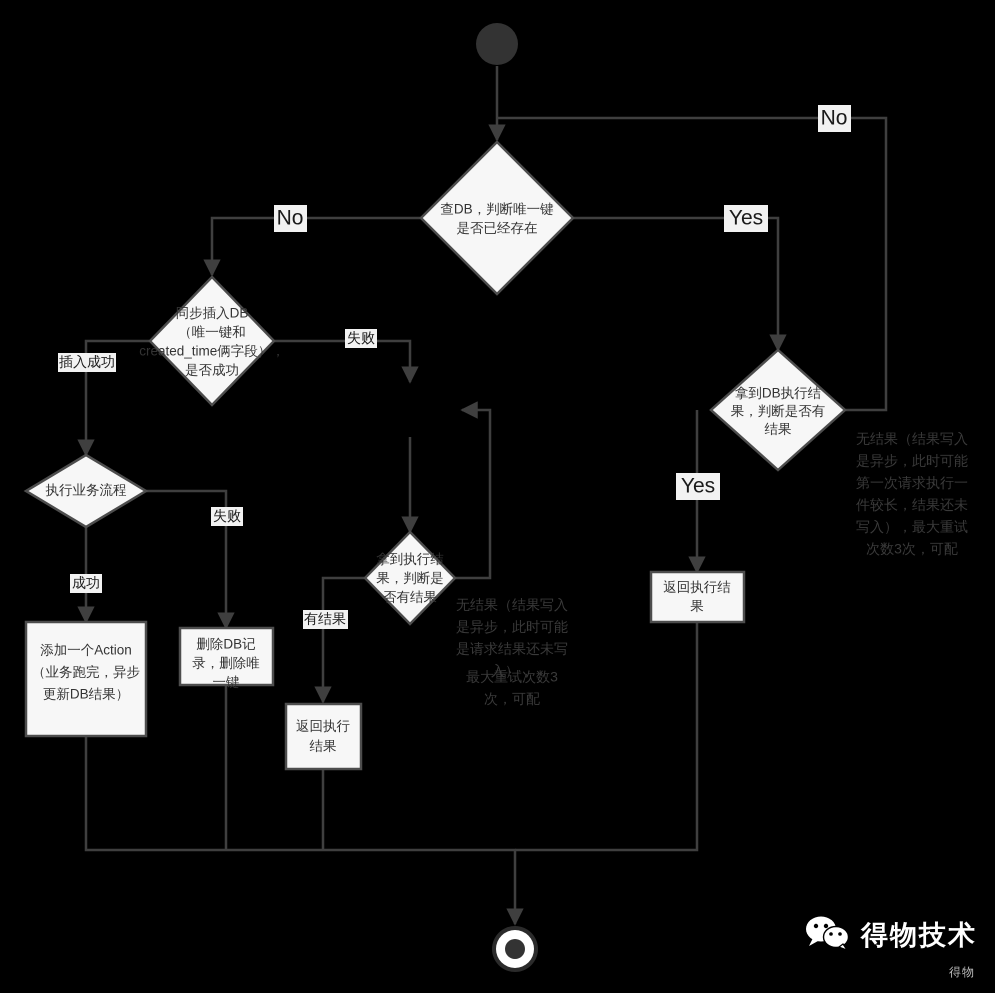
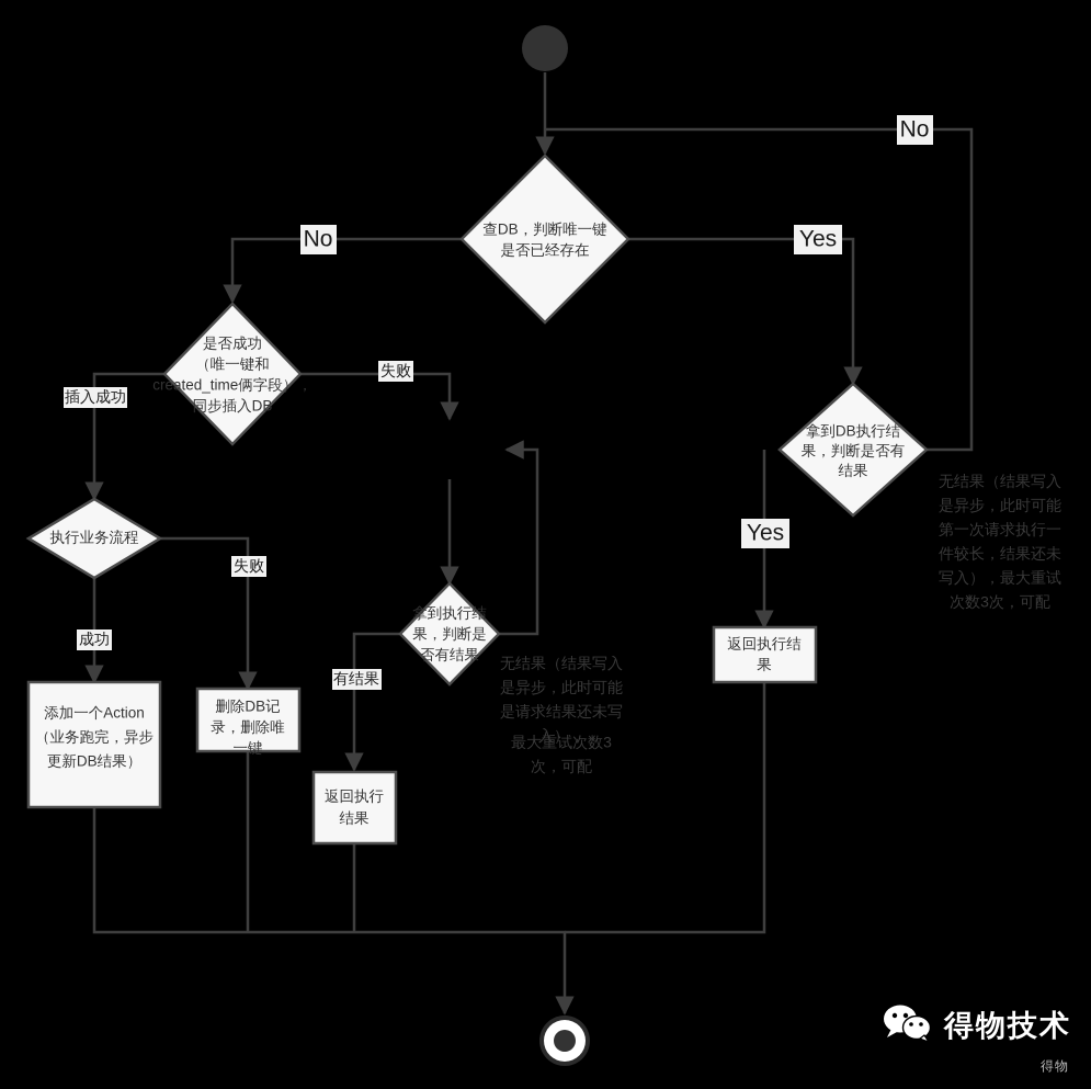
  查DB，判断唯一键
  是否已经存在
- 同步插入DB
+ 是否成功
  （唯一键和
  created_time俩字段），
- 是否成功
+ 同步插入DB
  执行业务流程
  添加一个Action
  （业务跑完，异步
  更新DB结果）
  删除DB记
  录，删除唯
  一键
  拿到执行结
  果，判断是
  否有结果
  返回执行
  结果
  拿到DB执行结
  果，判断是否有
  结果
  返回执行结
  果
  No
  Yes
  No
  插入成功
  失败
  成功
  失败
  有结果
  Yes
  无结果（结果写入
  是异步，此时可能
  是请求结果还未写
  入），
  最大重试次数3
  次，可配
  无结果（结果写入
  是异步，此时可能
  第一次请求执行一
  件较长，结果还未
  写入），最大重试
  次数3次，可配
  得物技术
  得物
